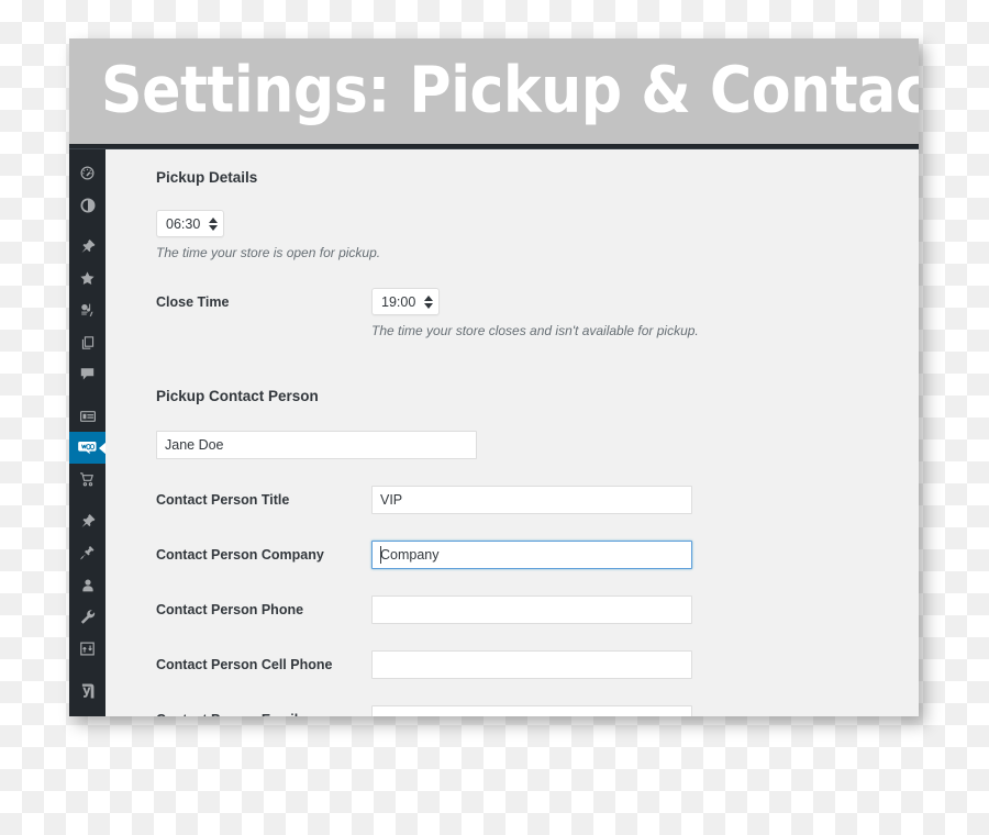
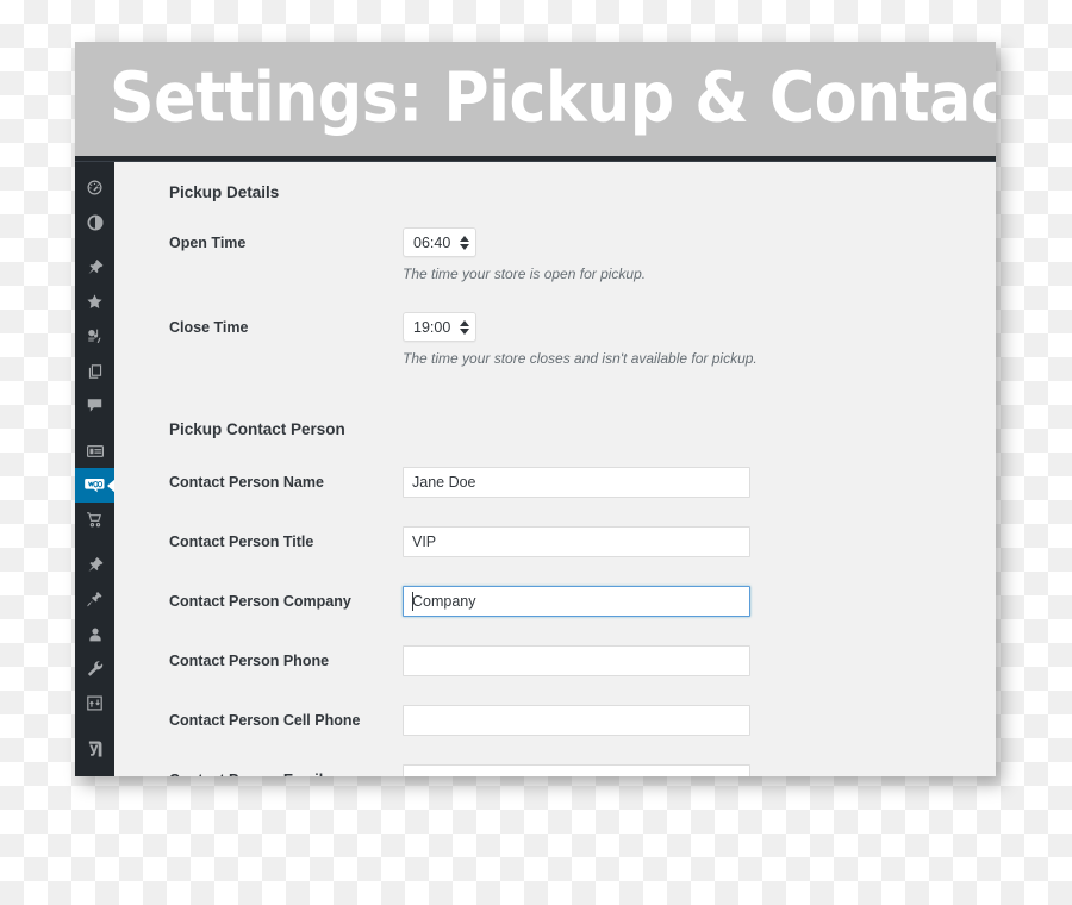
  Settings: Pickup & Contac
  Pickup Details
+ Open Time
- 06:30
+ 06:40
  The time your store is open for pickup.
  Close Time
  19:00
  The time your store closes and isn't available for pickup.
  Pickup Contact Person
+ Contact Person Name
  Jane Doe
  Contact Person Title
  VIP
  Contact Person Company
  Company
  Contact Person Phone
  Contact Person Cell Phone
